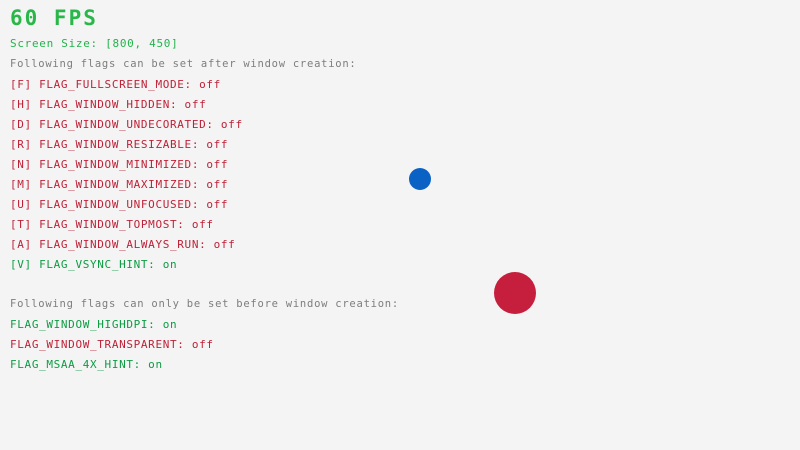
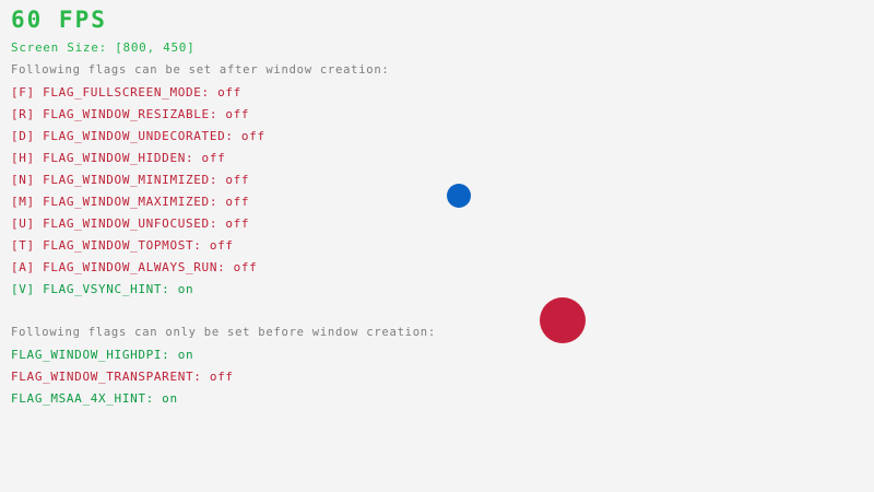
  60 FPS
  Screen Size: [800, 450]
  Following flags can be set after window creation:
  [F] FLAG_FULLSCREEN_MODE: off
- [H] FLAG_WINDOW_HIDDEN: off
+ [R] FLAG_WINDOW_RESIZABLE: off
  [D] FLAG_WINDOW_UNDECORATED: off
- [R] FLAG_WINDOW_RESIZABLE: off
+ [H] FLAG_WINDOW_HIDDEN: off
  [N] FLAG_WINDOW_MINIMIZED: off
  [M] FLAG_WINDOW_MAXIMIZED: off
  [U] FLAG_WINDOW_UNFOCUSED: off
  [T] FLAG_WINDOW_TOPMOST: off
  [A] FLAG_WINDOW_ALWAYS_RUN: off
  [V] FLAG_VSYNC_HINT: on
  Following flags can only be set before window creation:
  FLAG_WINDOW_HIGHDPI: on
  FLAG_WINDOW_TRANSPARENT: off
  FLAG_MSAA_4X_HINT: on
